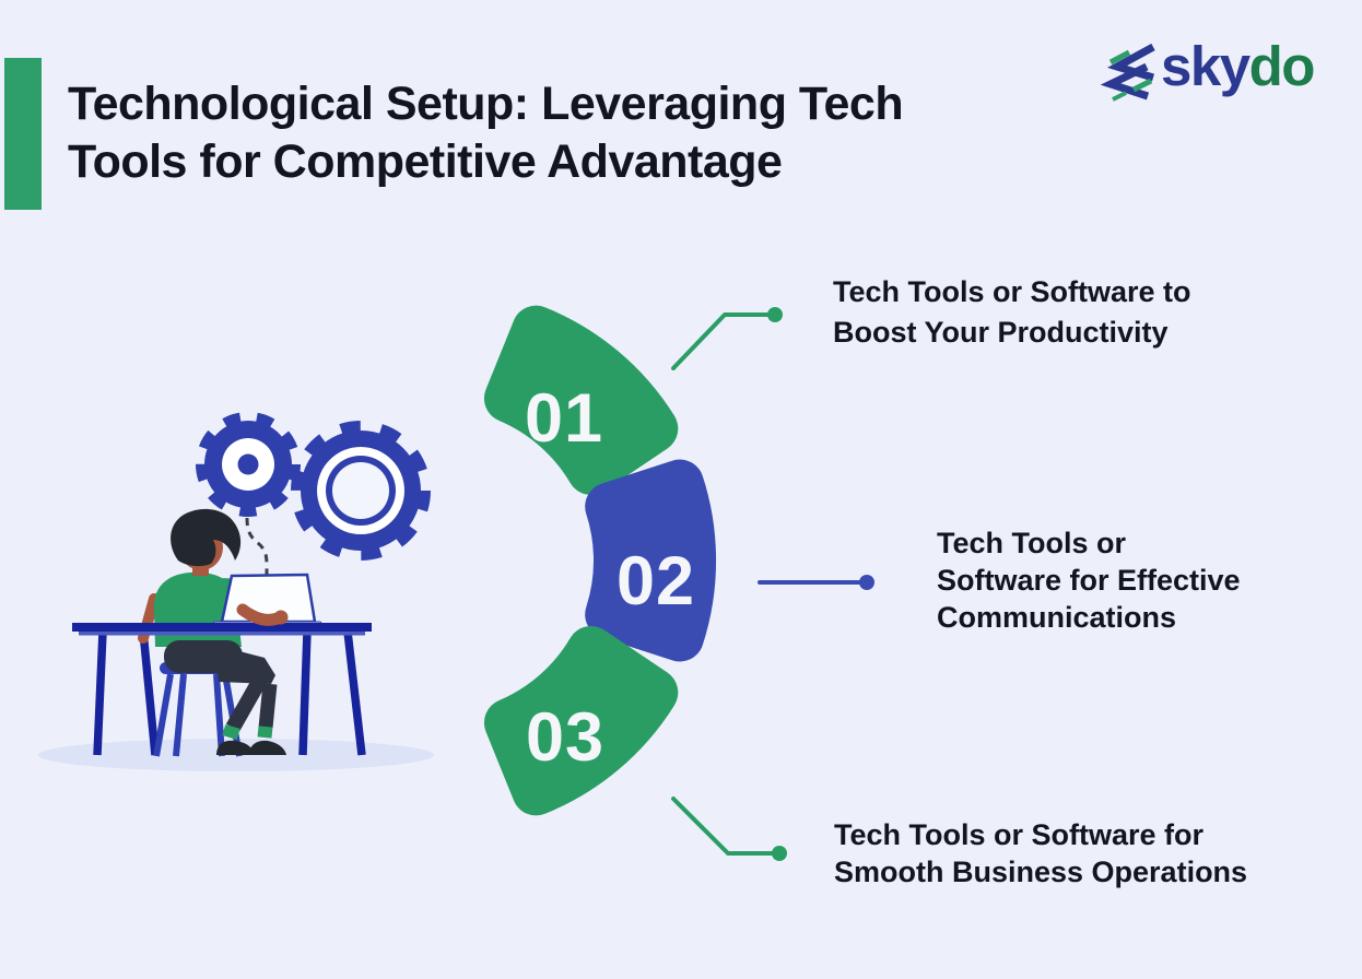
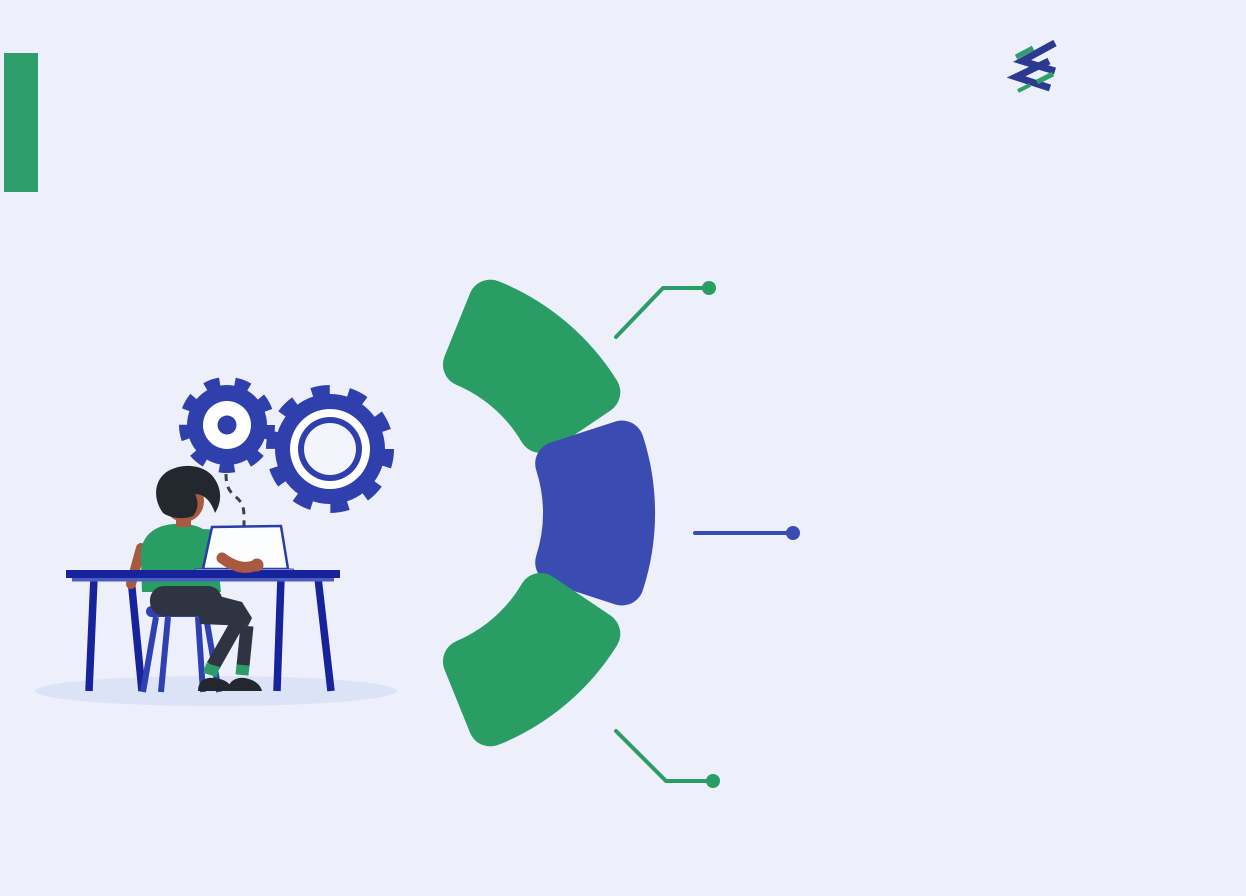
- Technological Setup: Leveraging Tech
- Tools for Competitive Advantage
- skydo
- 01
- 02
- 03
- Tech Tools or Software to
- Boost Your Productivity
- Tech Tools or
- Software for Effective
- Communications
- Tech Tools or Software for
- Smooth Business Operations
